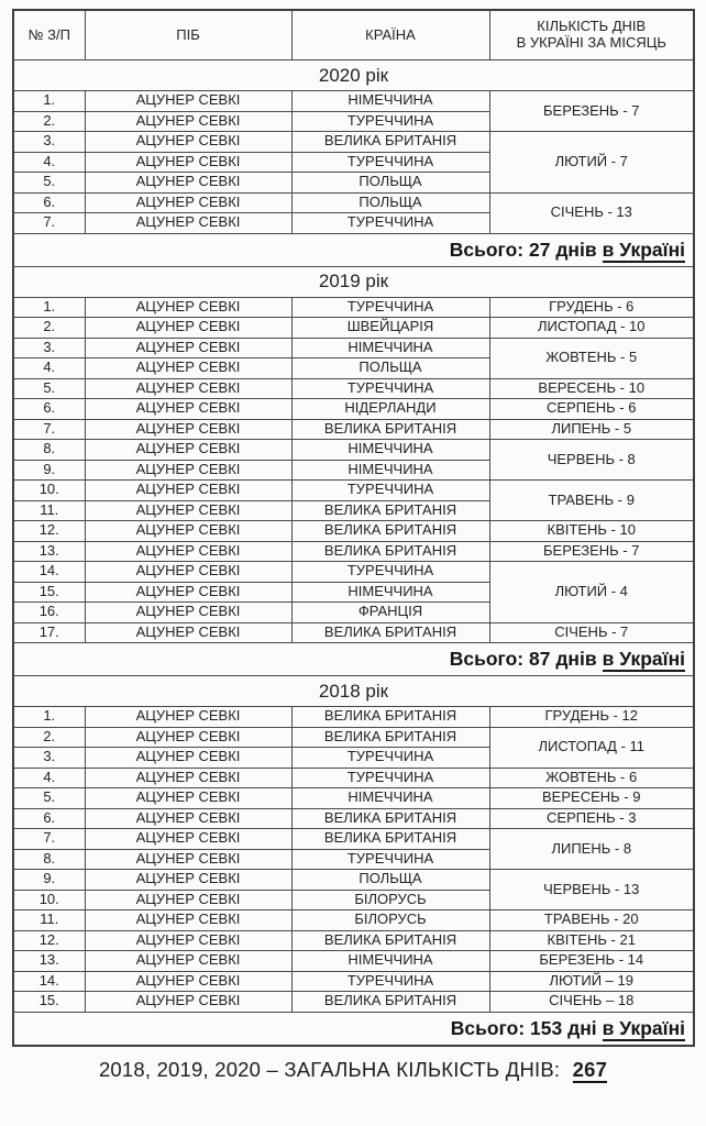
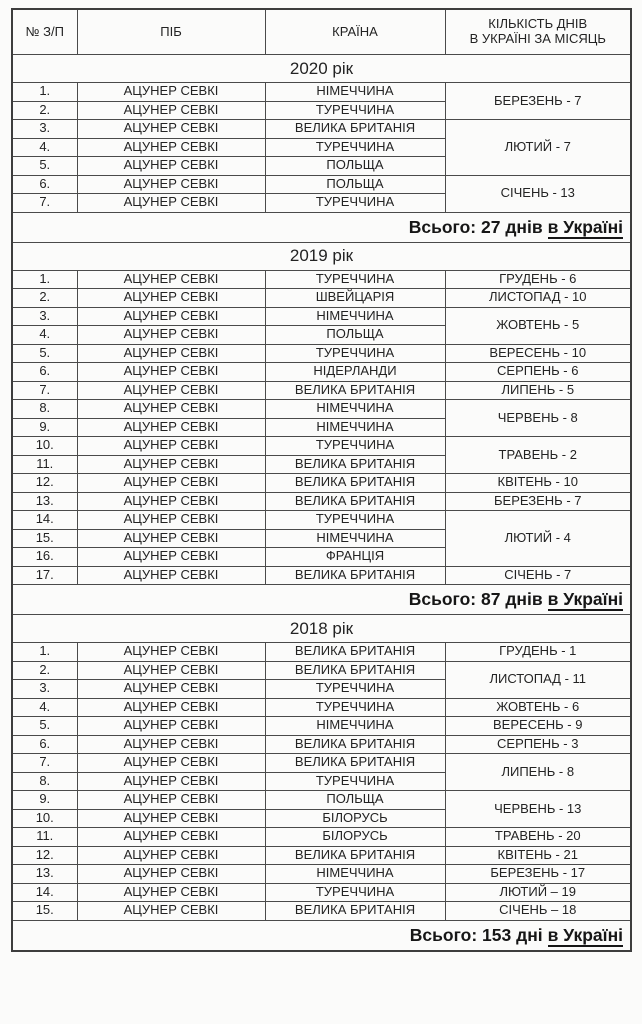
  № З/П	ПІБ	КРАЇНА	КІЛЬКІСТЬ ДНІВ В УКРАЇНІ ЗА МІСЯЦЬ
  2020 рік
  1.	АЦУНЕР СЕВКІ	НІМЕЧЧИНА	БЕРЕЗЕНЬ - 7
  2.	АЦУНЕР СЕВКІ	ТУРЕЧЧИНА
  3.	АЦУНЕР СЕВКІ	ВЕЛИКА БРИТАНІЯ	ЛЮТИЙ - 7
  4.	АЦУНЕР СЕВКІ	ТУРЕЧЧИНА
  5.	АЦУНЕР СЕВКІ	ПОЛЬЩА
  6.	АЦУНЕР СЕВКІ	ПОЛЬЩА	СІЧЕНЬ - 13
  7.	АЦУНЕР СЕВКІ	ТУРЕЧЧИНА
  Всього: 27 днів в Україні
  2019 рік
  1.	АЦУНЕР СЕВКІ	ТУРЕЧЧИНА	ГРУДЕНЬ - 6
  2.	АЦУНЕР СЕВКІ	ШВЕЙЦАРІЯ	ЛИСТОПАД - 10
  3.	АЦУНЕР СЕВКІ	НІМЕЧЧИНА	ЖОВТЕНЬ - 5
  4.	АЦУНЕР СЕВКІ	ПОЛЬЩА
  5.	АЦУНЕР СЕВКІ	ТУРЕЧЧИНА	ВЕРЕСЕНЬ - 10
  6.	АЦУНЕР СЕВКІ	НІДЕРЛАНДИ	СЕРПЕНЬ - 6
  7.	АЦУНЕР СЕВКІ	ВЕЛИКА БРИТАНІЯ	ЛИПЕНЬ - 5
  8.	АЦУНЕР СЕВКІ	НІМЕЧЧИНА	ЧЕРВЕНЬ - 8
  9.	АЦУНЕР СЕВКІ	НІМЕЧЧИНА
- 10.	АЦУНЕР СЕВКІ	ТУРЕЧЧИНА	ТРАВЕНЬ - 9
+ 10.	АЦУНЕР СЕВКІ	ТУРЕЧЧИНА	ТРАВЕНЬ - 2
  11.	АЦУНЕР СЕВКІ	ВЕЛИКА БРИТАНІЯ
  12.	АЦУНЕР СЕВКІ	ВЕЛИКА БРИТАНІЯ	КВІТЕНЬ - 10
  13.	АЦУНЕР СЕВКІ	ВЕЛИКА БРИТАНІЯ	БЕРЕЗЕНЬ - 7
  14.	АЦУНЕР СЕВКІ	ТУРЕЧЧИНА	ЛЮТИЙ - 4
  15.	АЦУНЕР СЕВКІ	НІМЕЧЧИНА
  16.	АЦУНЕР СЕВКІ	ФРАНЦІЯ
  17.	АЦУНЕР СЕВКІ	ВЕЛИКА БРИТАНІЯ	СІЧЕНЬ - 7
  Всього: 87 днів в Україні
  2018 рік
- 1.	АЦУНЕР СЕВКІ	ВЕЛИКА БРИТАНІЯ	ГРУДЕНЬ - 12
+ 1.	АЦУНЕР СЕВКІ	ВЕЛИКА БРИТАНІЯ	ГРУДЕНЬ - 1
  2.	АЦУНЕР СЕВКІ	ВЕЛИКА БРИТАНІЯ	ЛИСТОПАД - 11
  3.	АЦУНЕР СЕВКІ	ТУРЕЧЧИНА
  4.	АЦУНЕР СЕВКІ	ТУРЕЧЧИНА	ЖОВТЕНЬ - 6
  5.	АЦУНЕР СЕВКІ	НІМЕЧЧИНА	ВЕРЕСЕНЬ - 9
  6.	АЦУНЕР СЕВКІ	ВЕЛИКА БРИТАНІЯ	СЕРПЕНЬ - 3
  7.	АЦУНЕР СЕВКІ	ВЕЛИКА БРИТАНІЯ	ЛИПЕНЬ - 8
  8.	АЦУНЕР СЕВКІ	ТУРЕЧЧИНА
  9.	АЦУНЕР СЕВКІ	ПОЛЬЩА	ЧЕРВЕНЬ - 13
  10.	АЦУНЕР СЕВКІ	БІЛОРУСЬ
  11.	АЦУНЕР СЕВКІ	БІЛОРУСЬ	ТРАВЕНЬ - 20
  12.	АЦУНЕР СЕВКІ	ВЕЛИКА БРИТАНІЯ	КВІТЕНЬ - 21
- 13.	АЦУНЕР СЕВКІ	НІМЕЧЧИНА	БЕРЕЗЕНЬ - 14
+ 13.	АЦУНЕР СЕВКІ	НІМЕЧЧИНА	БЕРЕЗЕНЬ - 17
  14.	АЦУНЕР СЕВКІ	ТУРЕЧЧИНА	ЛЮТИЙ – 19
  15.	АЦУНЕР СЕВКІ	ВЕЛИКА БРИТАНІЯ	СІЧЕНЬ – 18
  Всього: 153 дні в Україні
- 2018, 2019, 2020 – ЗАГАЛЬНА КІЛЬКІСТЬ ДНІВ: 267
